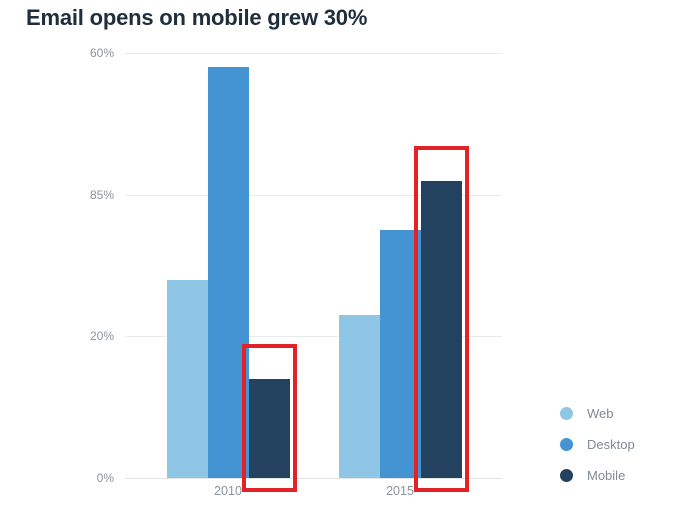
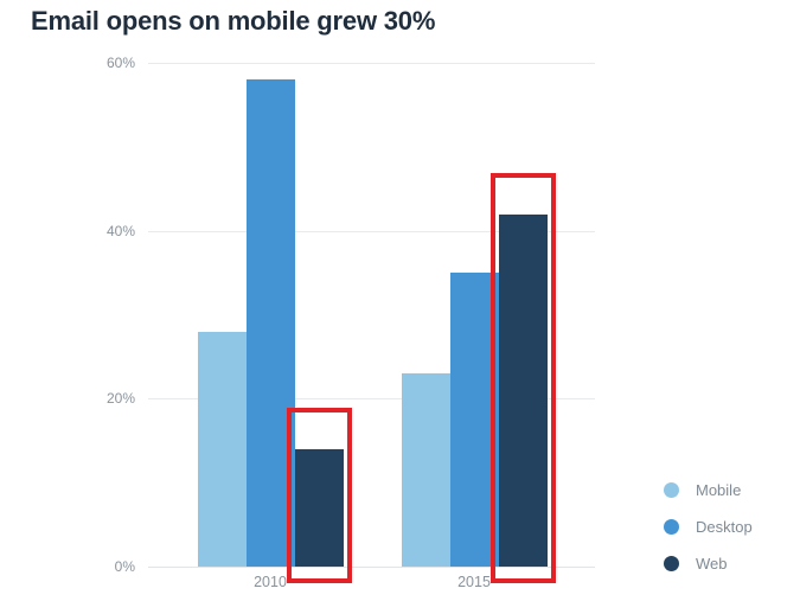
  Email opens on mobile grew 30%
  0%
  20%
- 85%
+ 40%
  60%
  2010
  2015
- Web
+ Mobile
  Desktop
- Mobile
+ Web
